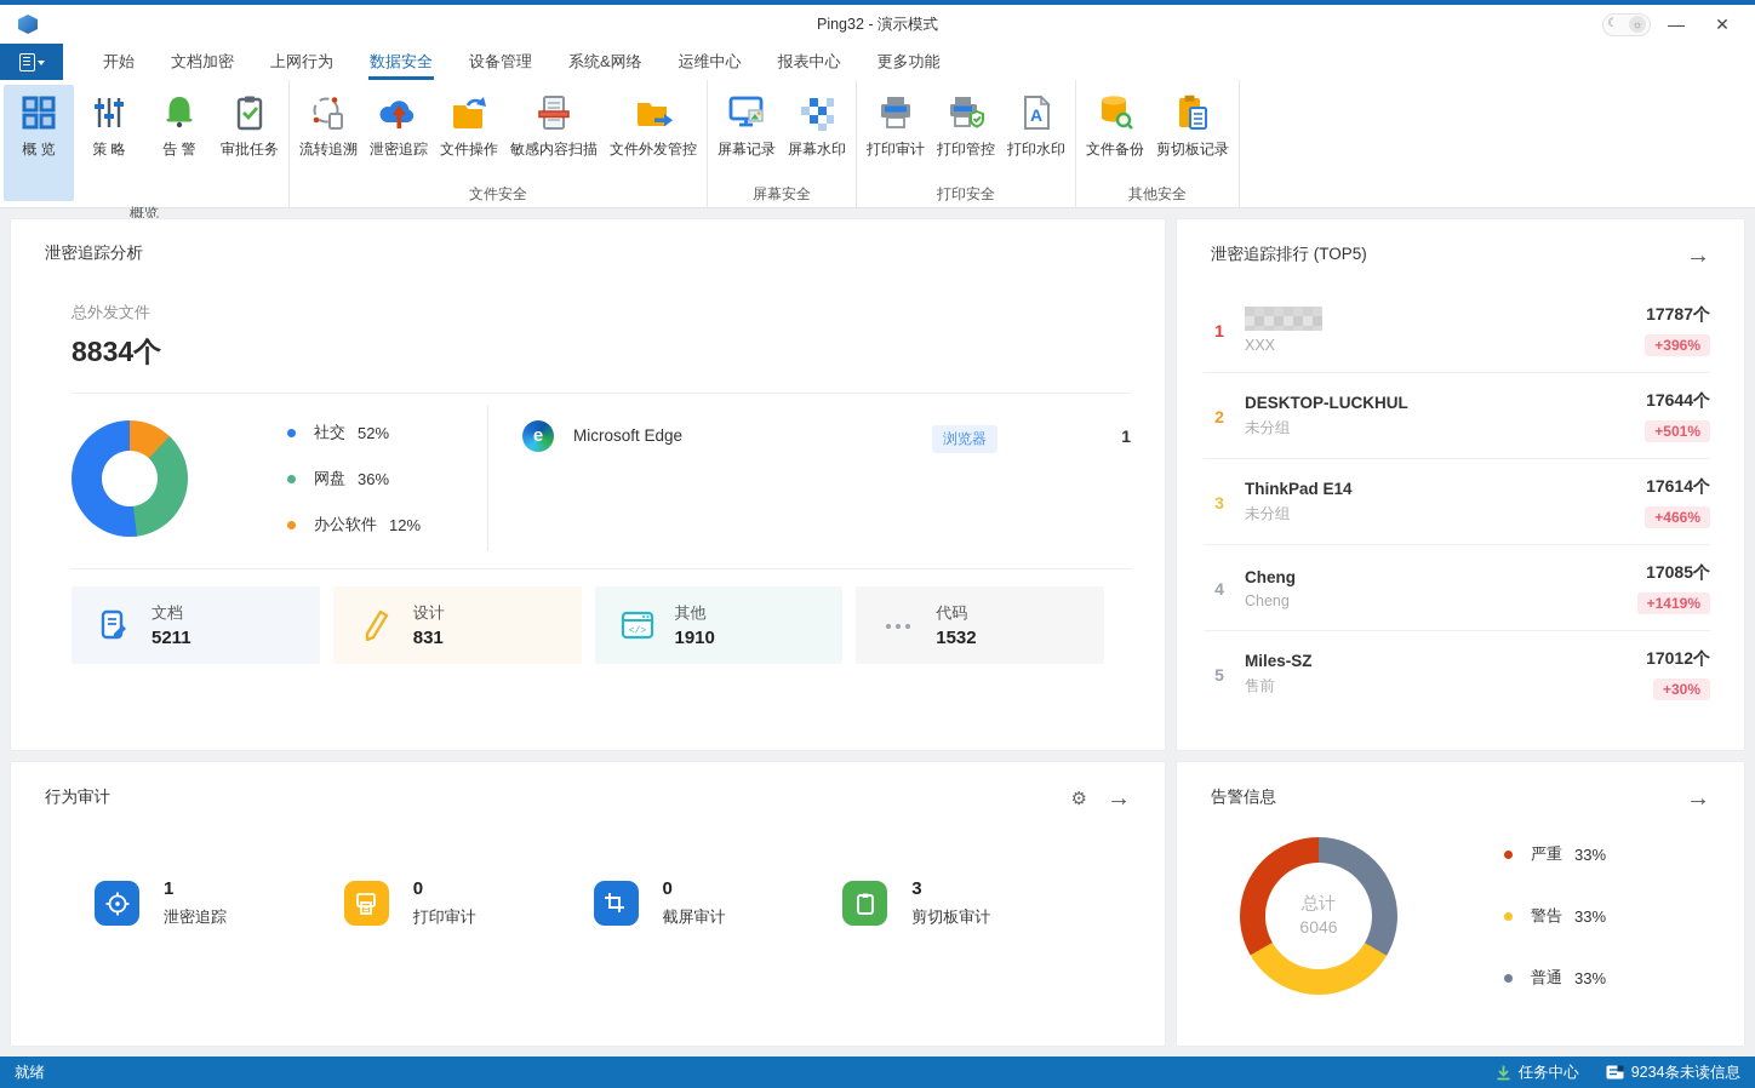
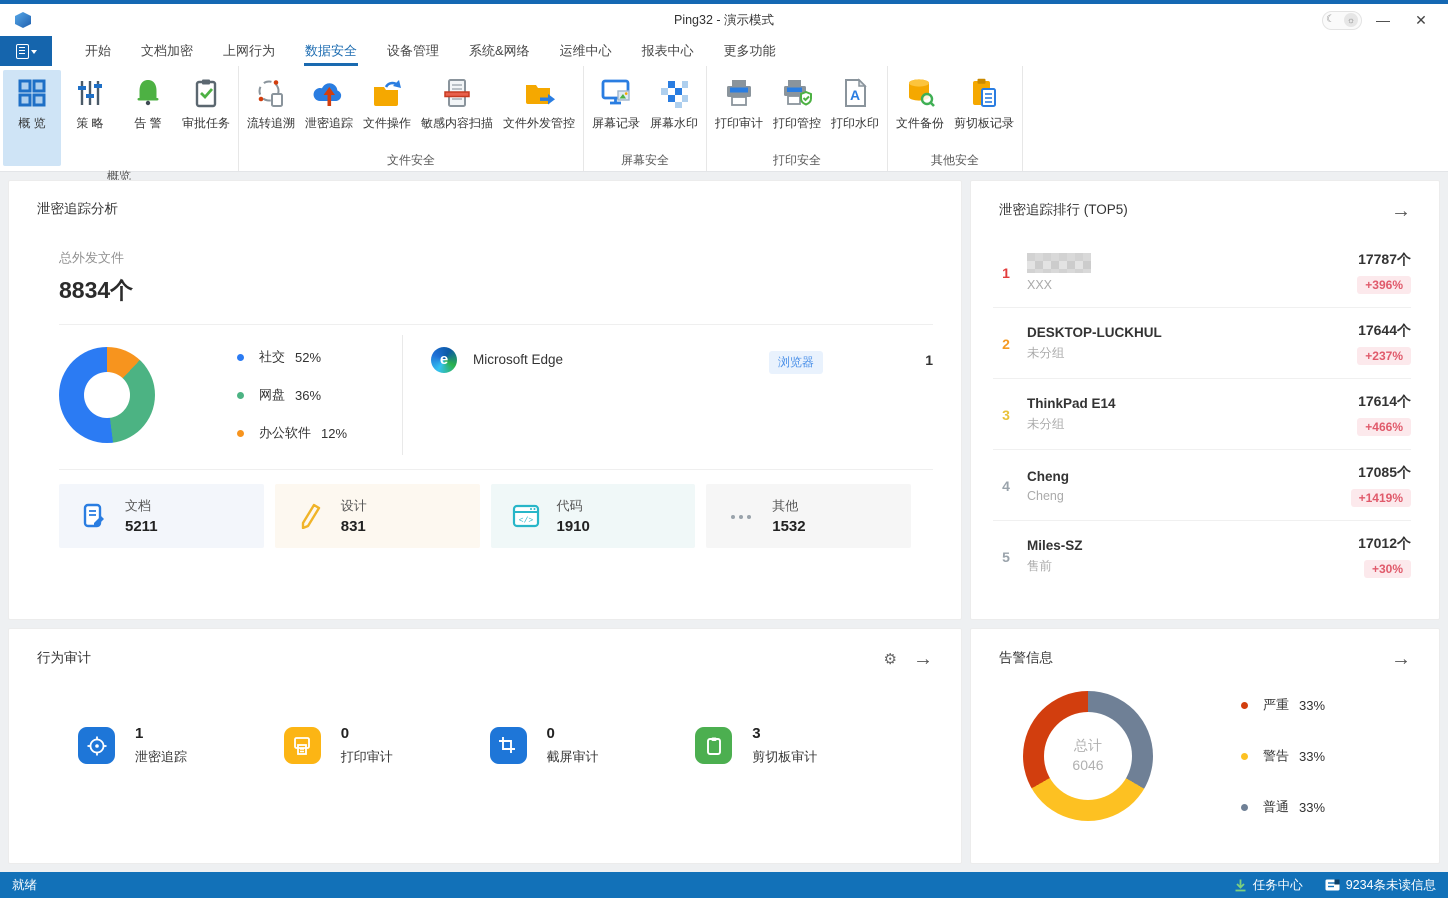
  Ping32 - 演示模式
  ☾
  ☼
  —
  ✕
  开始
  文档加密
  上网行为
  数据安全
  设备管理
  系统&网络
  运维中心
  报表中心
  更多功能
  概 览
  策 略
  告 警
  审批任务
  概览
  流转追溯
  泄密追踪
  文件操作
  敏感内容扫描
  文件外发管控
  文件安全
  屏幕记录
  屏幕水印
  屏幕安全
  打印审计
  打印管控
  A
  打印水印
  打印安全
  文件备份
  剪切板记录
  其他安全
  泄密追踪分析
  总外发文件
  8834个
  社交
  52%
  网盘
  36%
  办公软件
  12%
  e
  Microsoft Edge
  浏览器
  1
  文档
  5211
  设计
  831
  </>
- 其他
+ 代码
  1910
- 代码
+ 其他
  1532
  泄密追踪排行 (TOP5)
  →
  1
  XXX
  17787个
  +396%
  2
  DESKTOP-LUCKHUL
  未分组
  17644个
- +501%
+ +237%
  3
  ThinkPad E14
  未分组
  17614个
  +466%
  4
  Cheng
  Cheng
  17085个
  +1419%
  5
  Miles-SZ
  售前
  17012个
  +30%
  行为审计
  ⚙
  →
  1
  泄密追踪
  0
  打印审计
  0
  截屏审计
  3
  剪切板审计
  告警信息
  →
  总计
  6046
  严重
  33%
  警告
  33%
  普通
  33%
  就绪
  任务中心
  9234条未读信息
